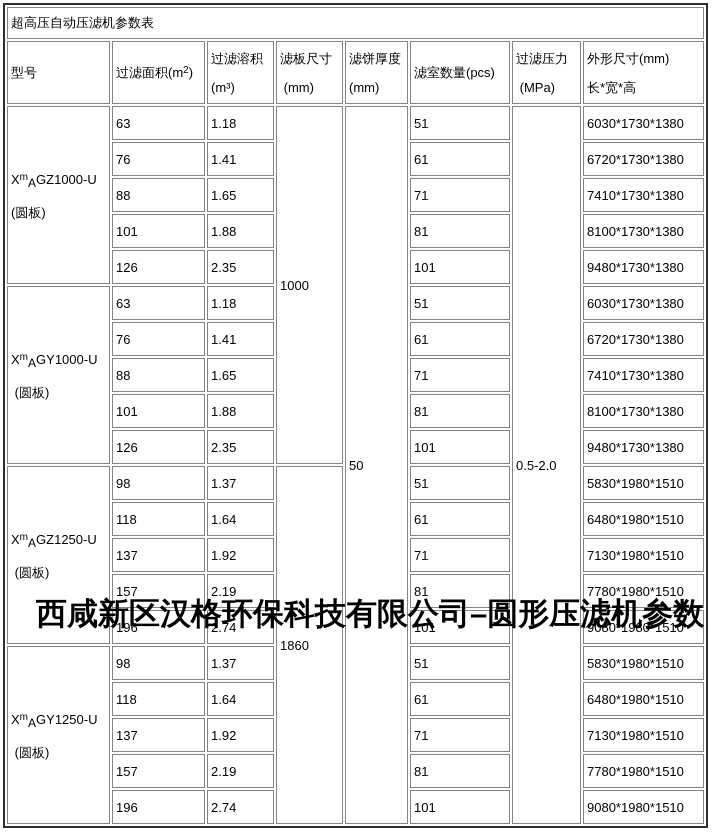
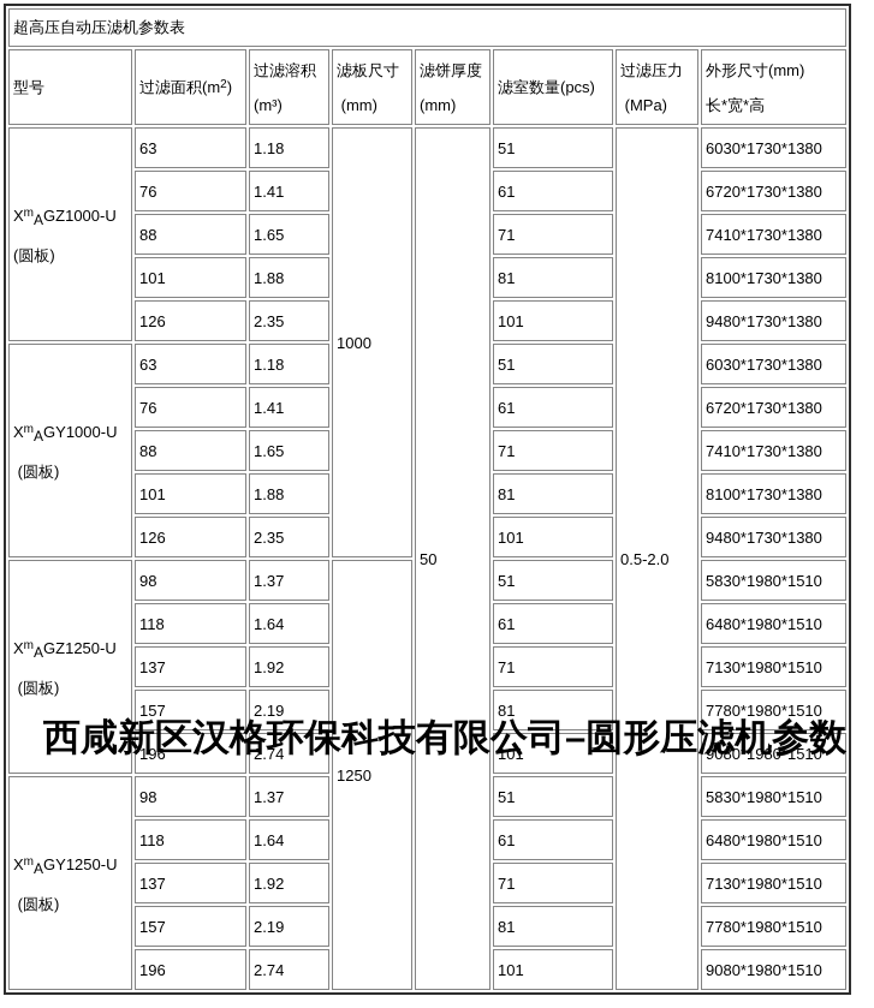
  超高压自动压滤机参数表
  型号	过滤面积(m2)	过滤溶积 (m³)	滤板尺寸 (mm)	滤饼厚度 (mm)	滤室数量(pcs)	过滤压力 (MPa)	外形尺寸(mm) 长*宽*高
  XmAGZ1000-U (圆板)	63	1.18	1000	50	51	0.5-2.0	6030*1730*1380
  76	1.41	61	6720*1730*1380
  88	1.65	71	7410*1730*1380
  101	1.88	81	8100*1730*1380
  126	2.35	101	9480*1730*1380
  XmAGY1000-U (圆板)	63	1.18	51	6030*1730*1380
  76	1.41	61	6720*1730*1380
  88	1.65	71	7410*1730*1380
  101	1.88	81	8100*1730*1380
  126	2.35	101	9480*1730*1380
- XmAGZ1250-U (圆板)	98	1.37	1860	51	5830*1980*1510
+ XmAGZ1250-U (圆板)	98	1.37	1250	51	5830*1980*1510
  118	1.64	61	6480*1980*1510
  137	1.92	71	7130*1980*1510
  157	2.19	81	7780*1980*1510
  196	2.74	101	9080*1980*1510
  XmAGY1250-U (圆板)	98	1.37	51	5830*1980*1510
  118	1.64	61	6480*1980*1510
  137	1.92	71	7130*1980*1510
  157	2.19	81	7780*1980*1510
  196	2.74	101	9080*1980*1510
  西咸新区汉格环保科技有限公司–圆形压滤机参数
